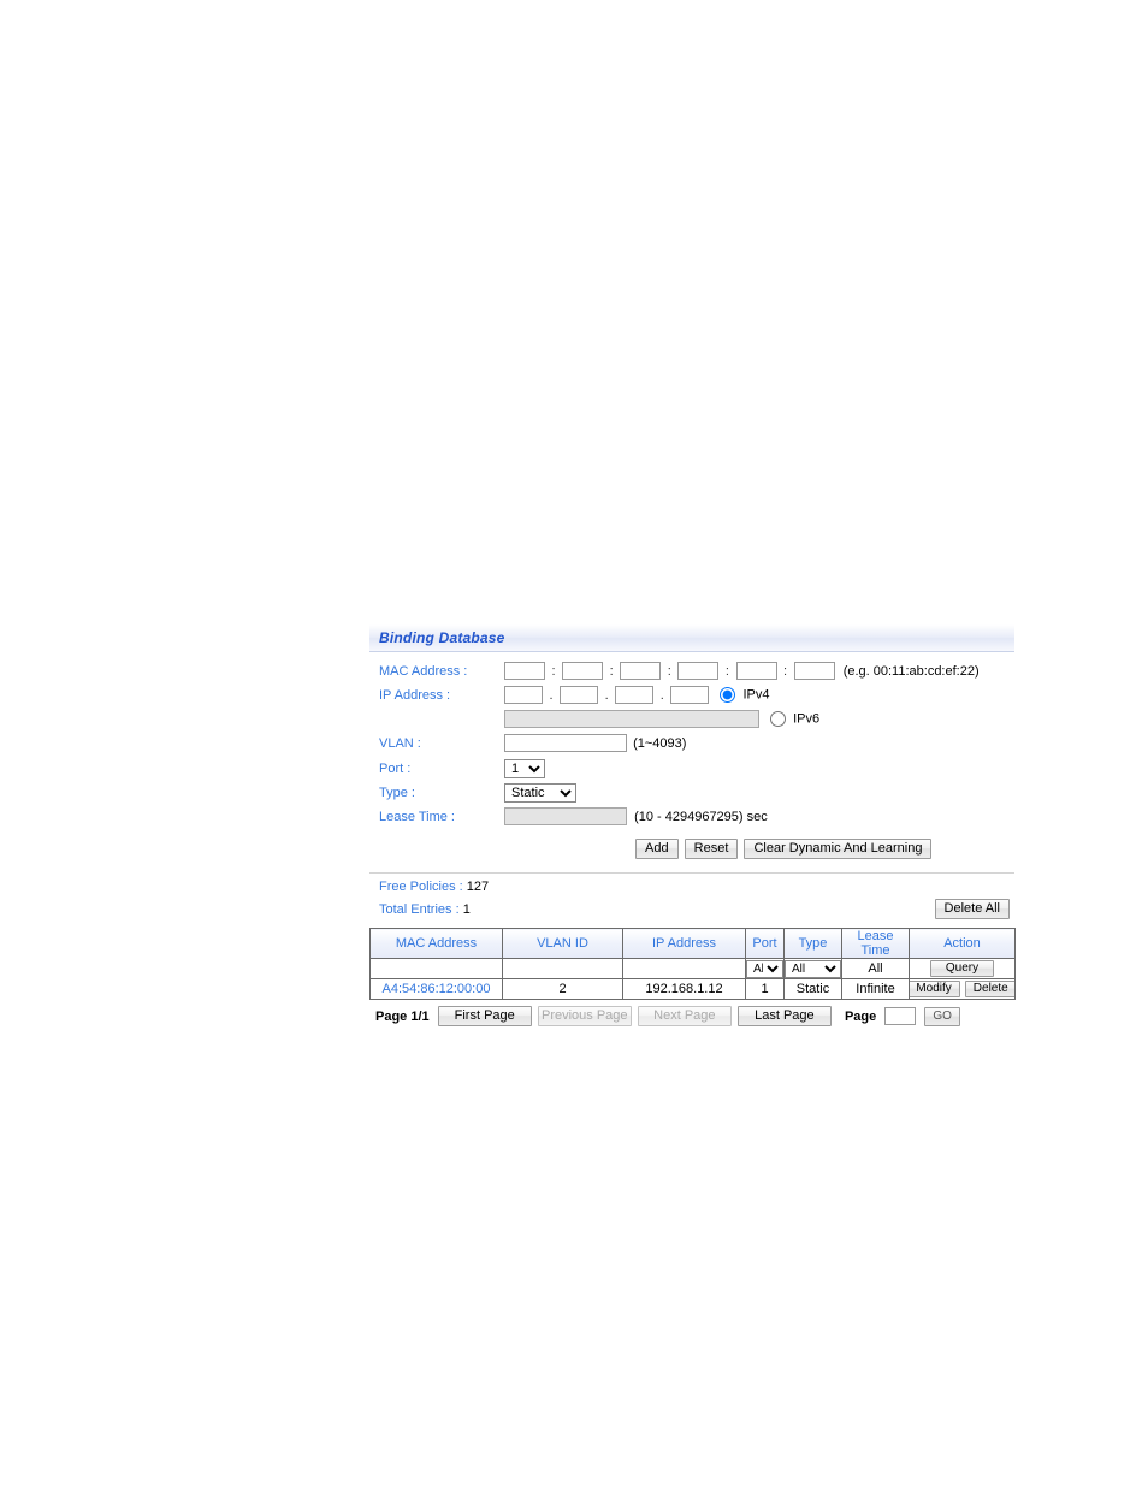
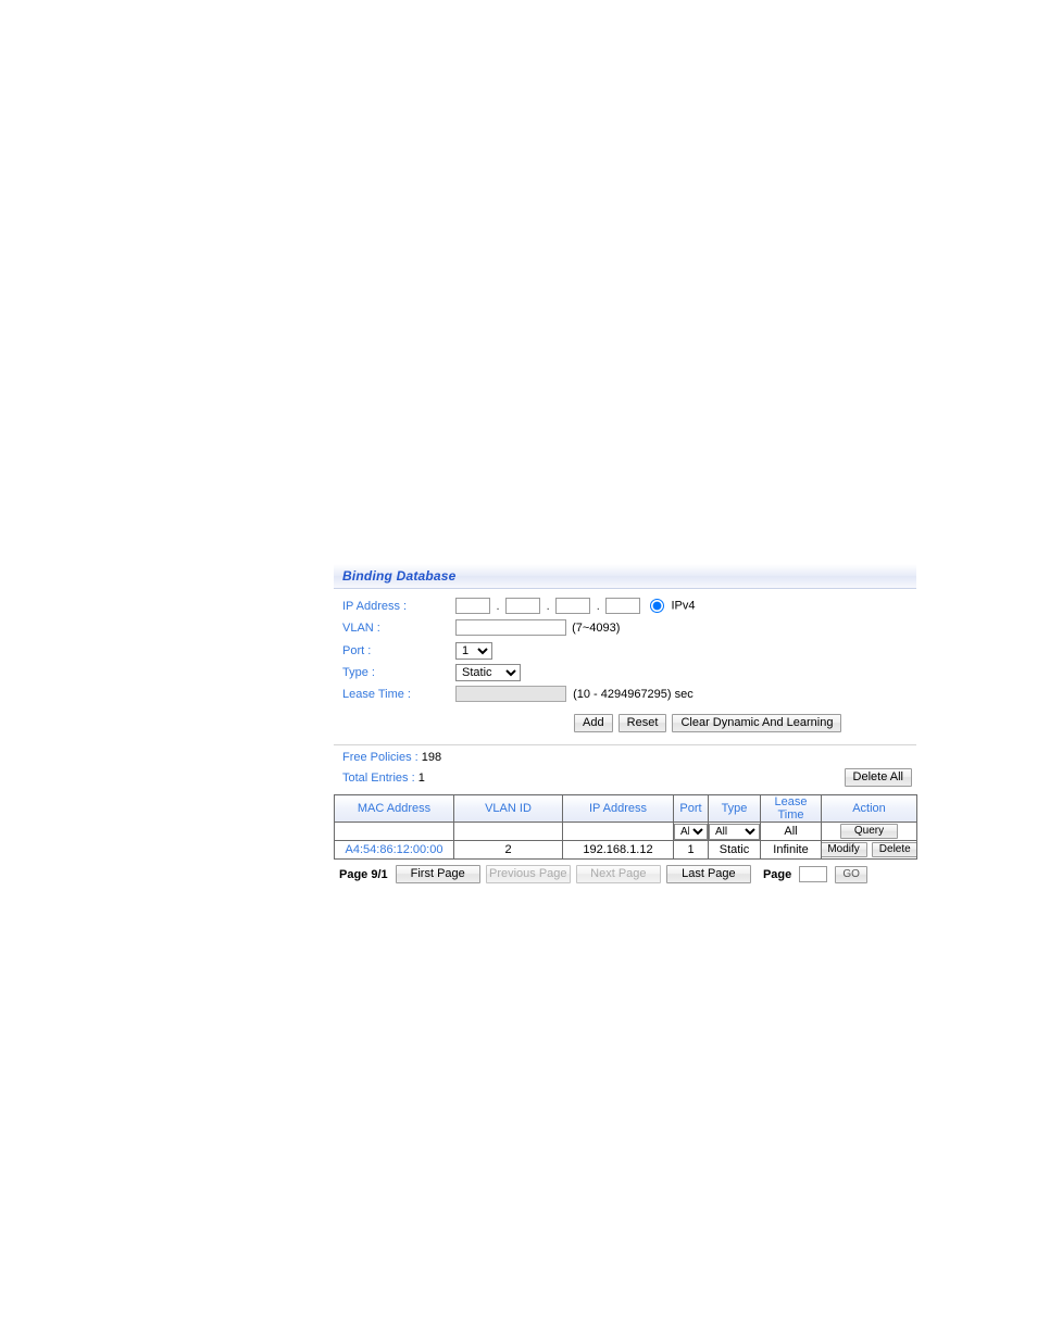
  Binding Database
- MAC Address :
- : : : : : (e.g. 00:11:ab:cd:ef:22)
  IP Address :
  . . . IPv4
- IPv6
  VLAN :
- (1~4093)
+ (7~4093)
  Port :
  1
  Type :
  Static
  Lease Time :
  (10 - 4294967295) sec
  Add Reset Clear Dynamic And Learning
- Free Policies : 127
+ Free Policies : 198
  Total Entries : 1
  Delete All
  MAC Address	VLAN ID	IP Address	Port	Type	Lease Time	Action
  			Al	All	All	Query
  A4:54:86:12:00:00	2	192.168.1.12	1	Static	Infinite	Modify Delete
- Page 1/1 First Page Previous Page Next Page Last Page Page GO
+ Page 9/1 First Page Previous Page Next Page Last Page Page GO
